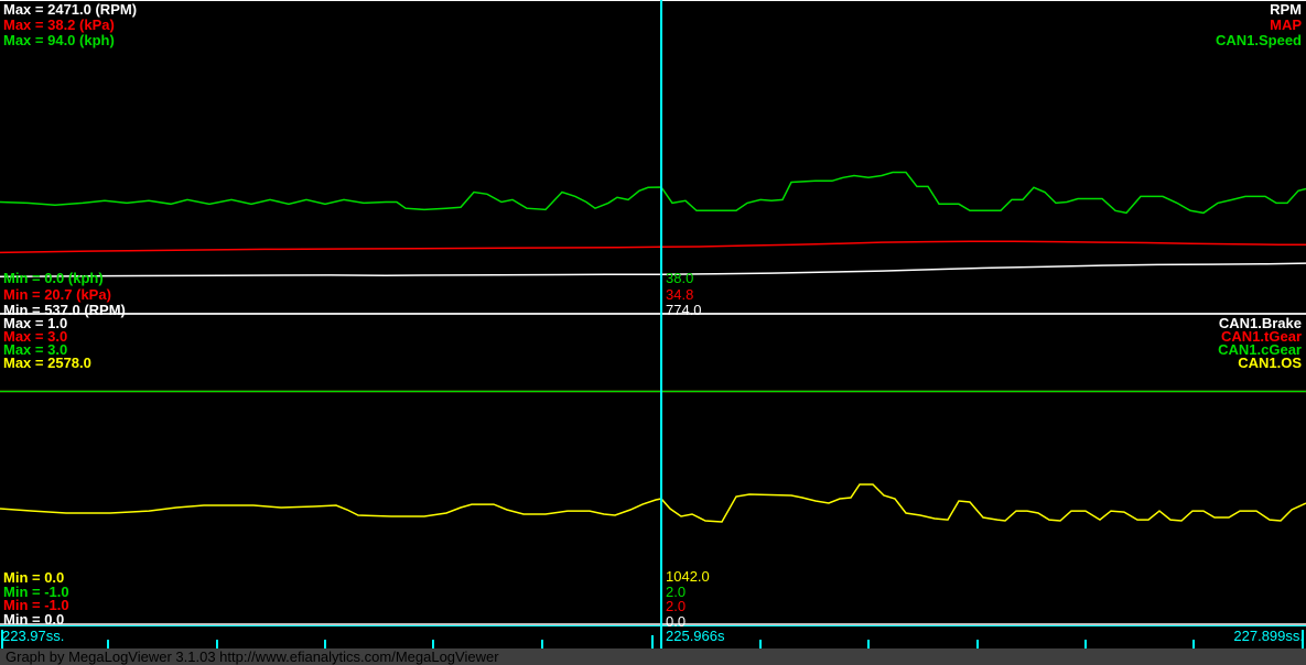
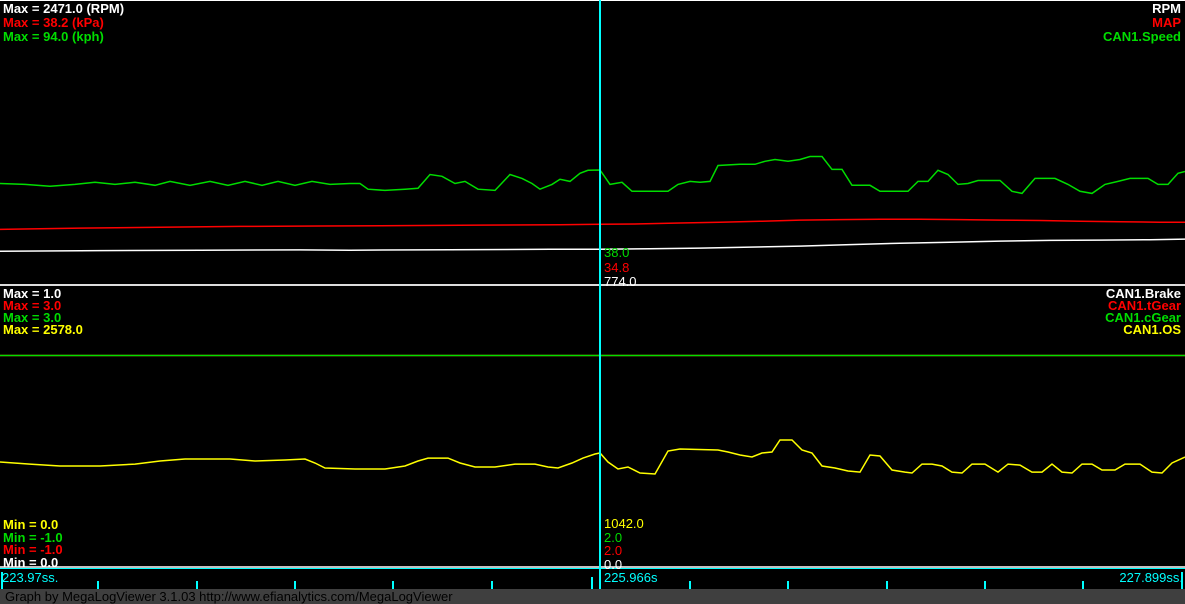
  Max = 2471.0 (RPM)
  Max = 38.2 (kPa)
  Max = 94.0 (kph)
  RPM
  MAP
  CAN1.Speed
- Min = 0.0 (kph)
- Min = 20.7 (kPa)
- Min = 537.0 (RPM)
  38.0
  34.8
  774.0
  Max = 1.0
  Max = 3.0
  Max = 3.0
  Max = 2578.0
  CAN1.Brake
  CAN1.tGear
  CAN1.cGear
  CAN1.OS
  Min = 0.0
  Min = -1.0
  Min = -1.0
  Min = 0.0
  1042.0
  2.0
  2.0
  0.0
  223.97ss.
  225.966s
  227.899ss.
  Graph by MegaLogViewer 3.1.03 http://www.efianalytics.com/MegaLogViewer
